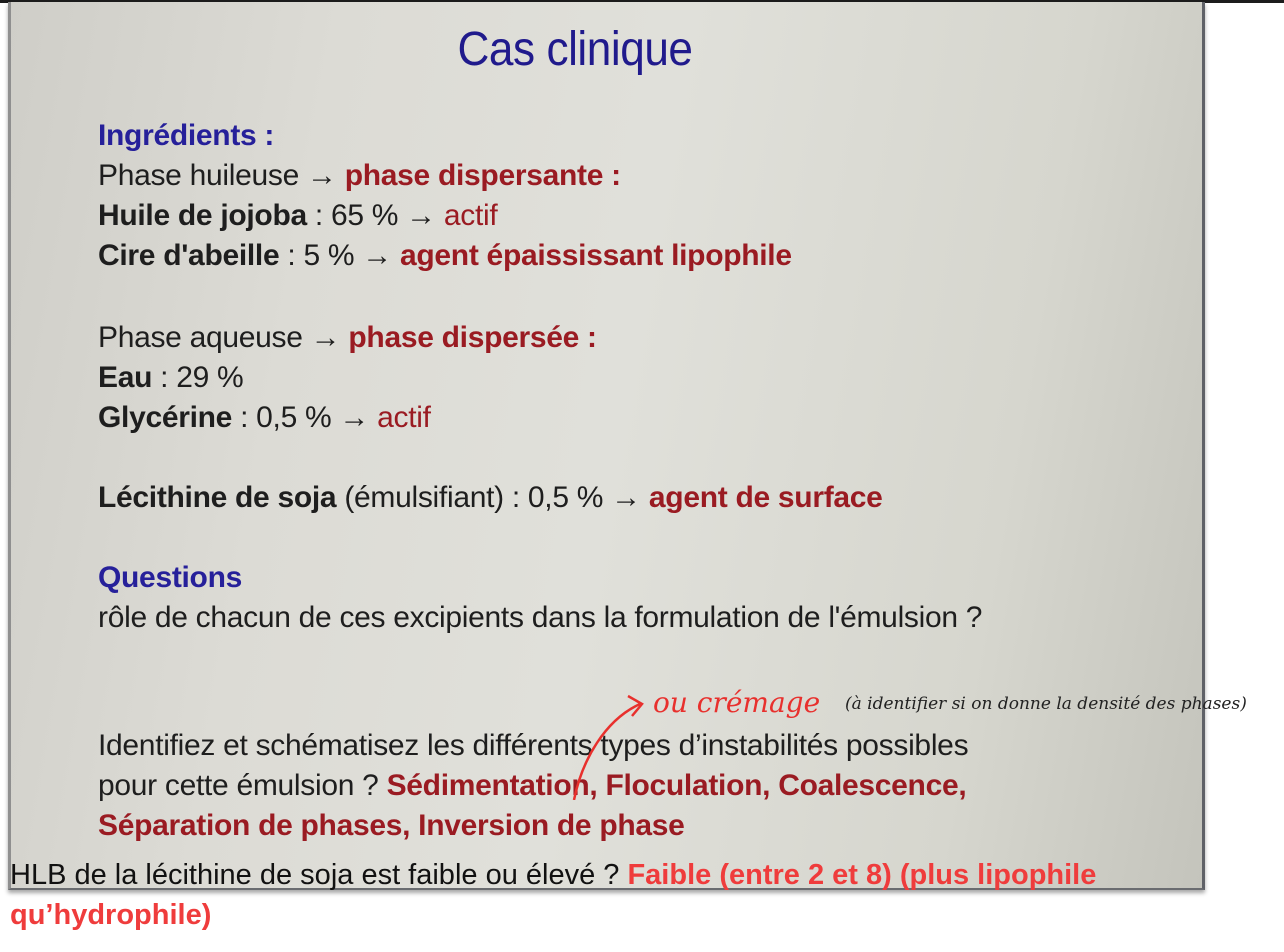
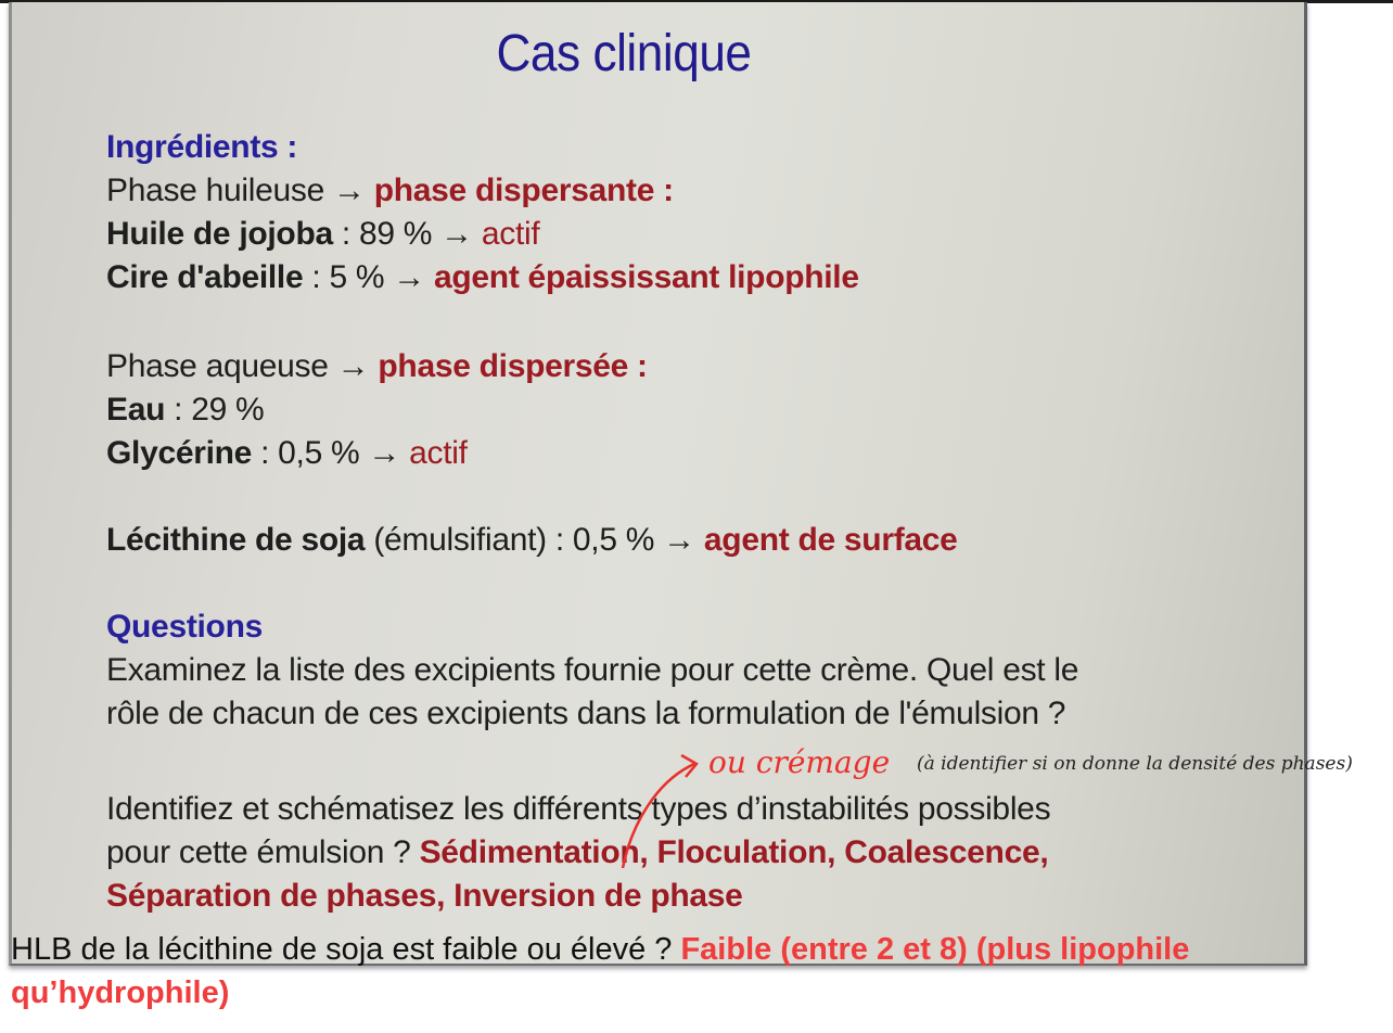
  Cas clinique
  Ingrédients :
  Phase huileuse → phase dispersante :
- Huile de jojoba : 65 % → actif
+ Huile de jojoba : 89 % → actif
  Cire d'abeille : 5 % → agent épaississant lipophile
  Phase aqueuse → phase dispersée :
  Eau : 29 %
  Glycérine : 0,5 % → actif
  Lécithine de soja (émulsifiant) : 0,5 % → agent de surface
  Questions
+ Examinez la liste des excipients fournie pour cette crème. Quel est le
  rôle de chacun de ces excipients dans la formulation de l'émulsion ?
  Identifiez et schématisez les différents types d’instabilités possibles
  pour cette émulsion ? Sédimentation, Floculation, Coalescence,
  Séparation de phases, Inversion de phase
  ou crémage
  (à identifier si on donne la densité des phases)
  HLB de la lécithine de soja est faible ou élevé ? Faible (entre 2 et 8) (plus lipophile qu’hydrophile)
